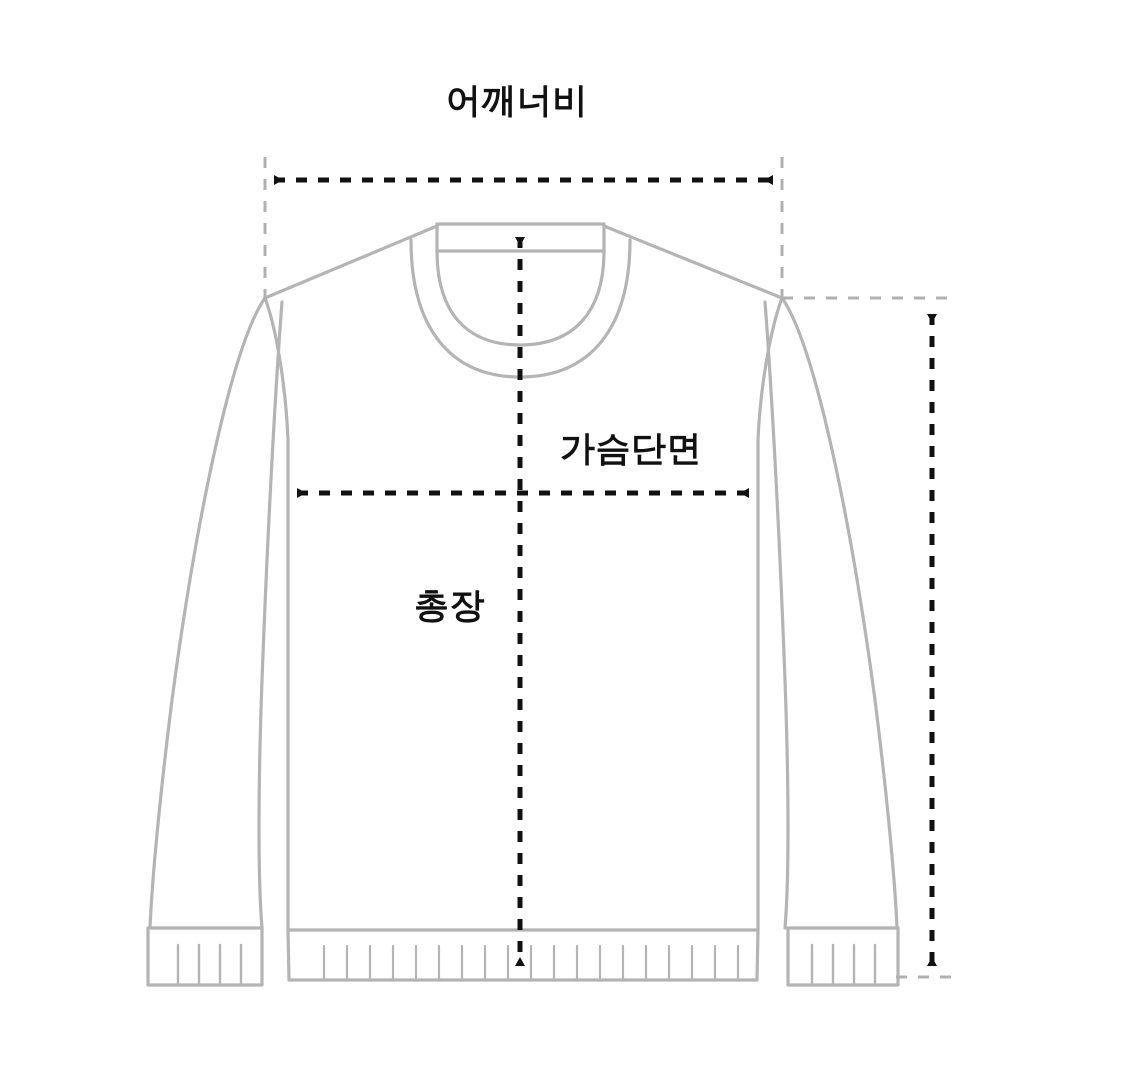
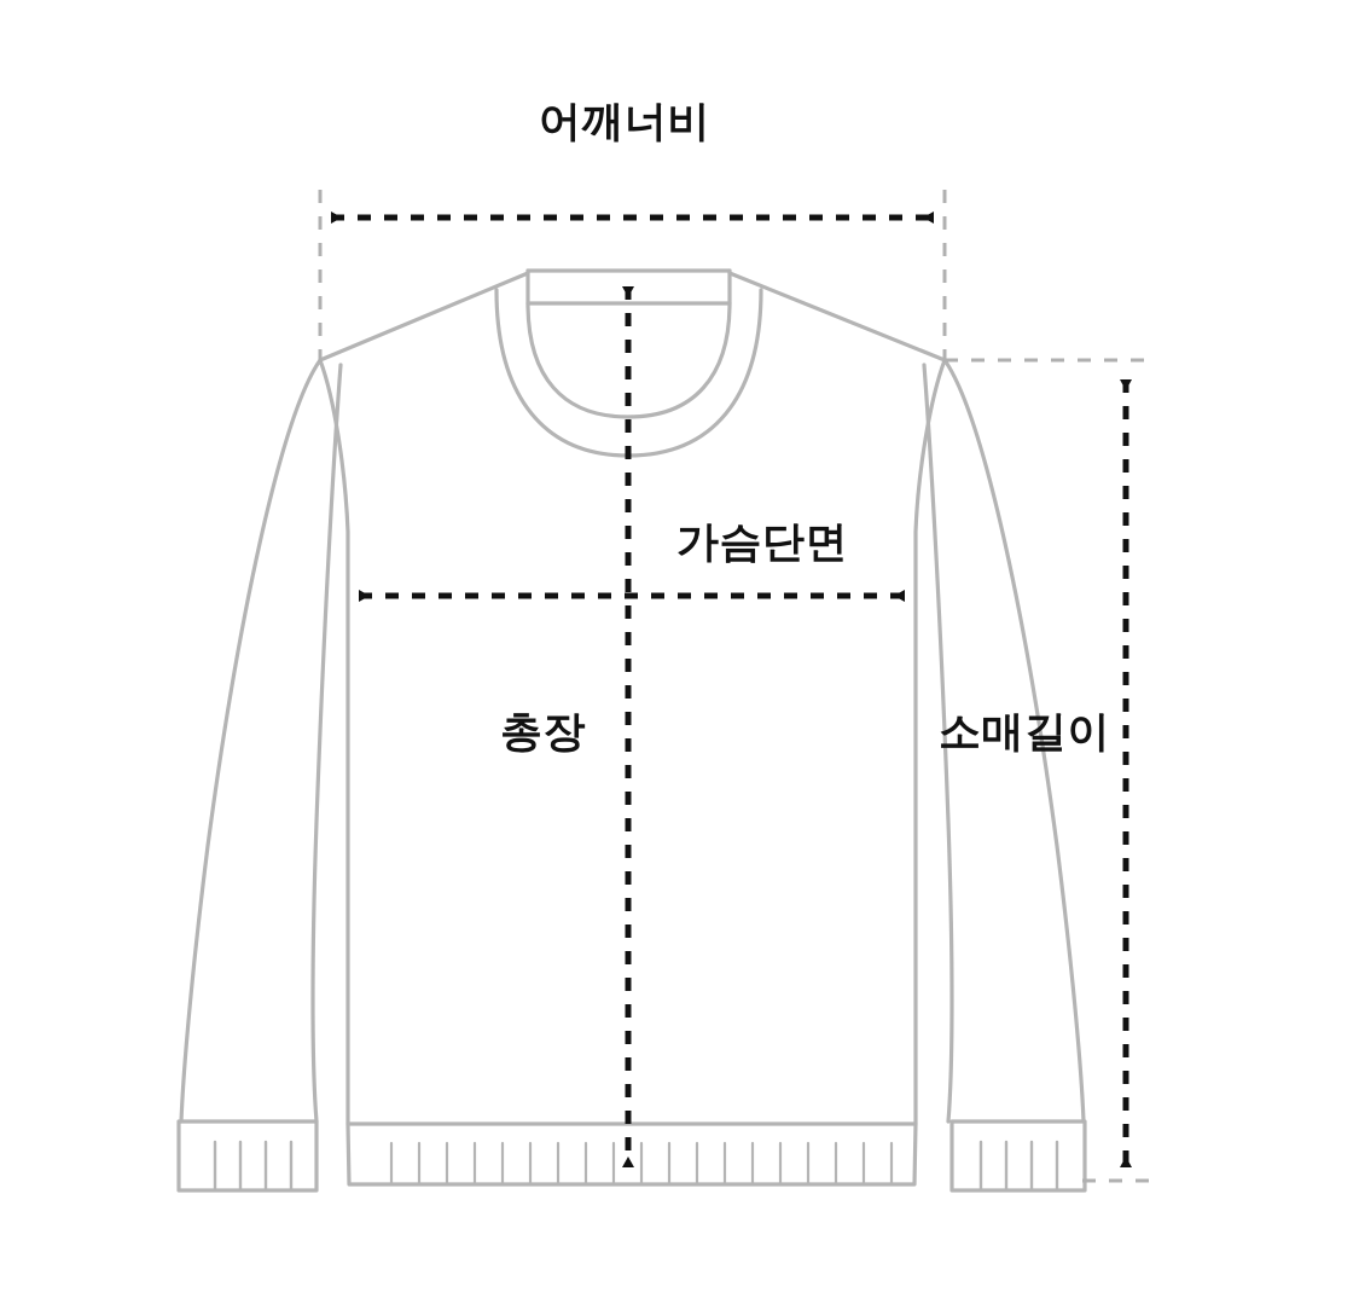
  어깨너비
  가슴단면
  총장
+ 소매길이
